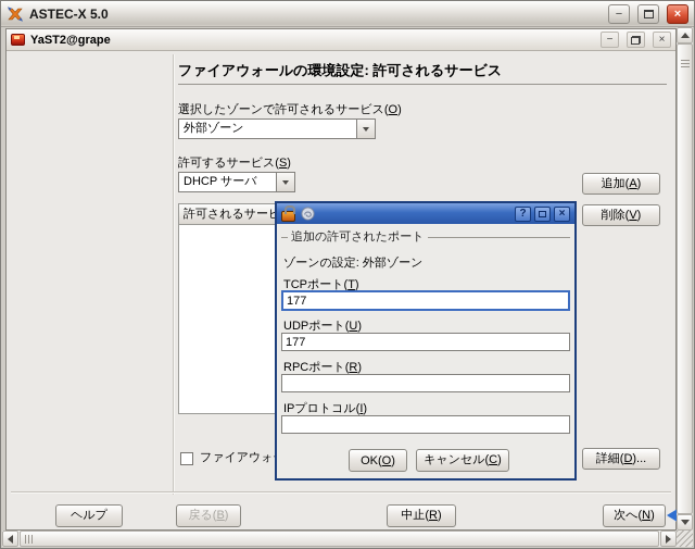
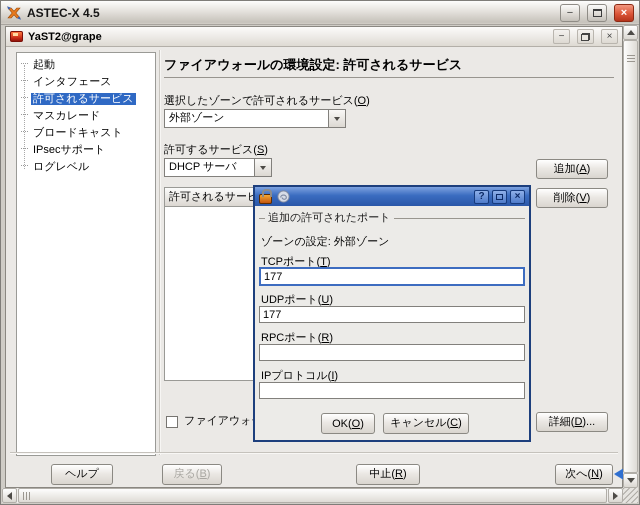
- ASTEC-X 5.0
+ ASTEC-X 4.5
  −
  ×
  YaST2@grape
  −
  ×
+ 起動
+ インタフェース
+ 許可されるサービス
+ マスカレード
+ ブロードキャスト
+ IPsecサポート
+ ログレベル
  ファイアウォールの環境設定: 許可されるサービス
  選択したゾーンで許可されるサービス(O)
  外部ゾーン
  許可するサービス(S)
  DHCP サーバ
  追加(A)
  削除(V)
  許可されるサー
  ファイアウォ
  詳細(D)...
  ヘルプ
  戻る(B)
  中止(R)
  次へ(N)
  ?
  ×
  追加の許可されたポート
  ゾーンの設定: 外部ゾーン
  TCPポート(T)
  177
  UDPポート(U)
  177
  RPCポート(R)
  IPプロトコル(I)
  OK(O)
  キャンセル(C)
